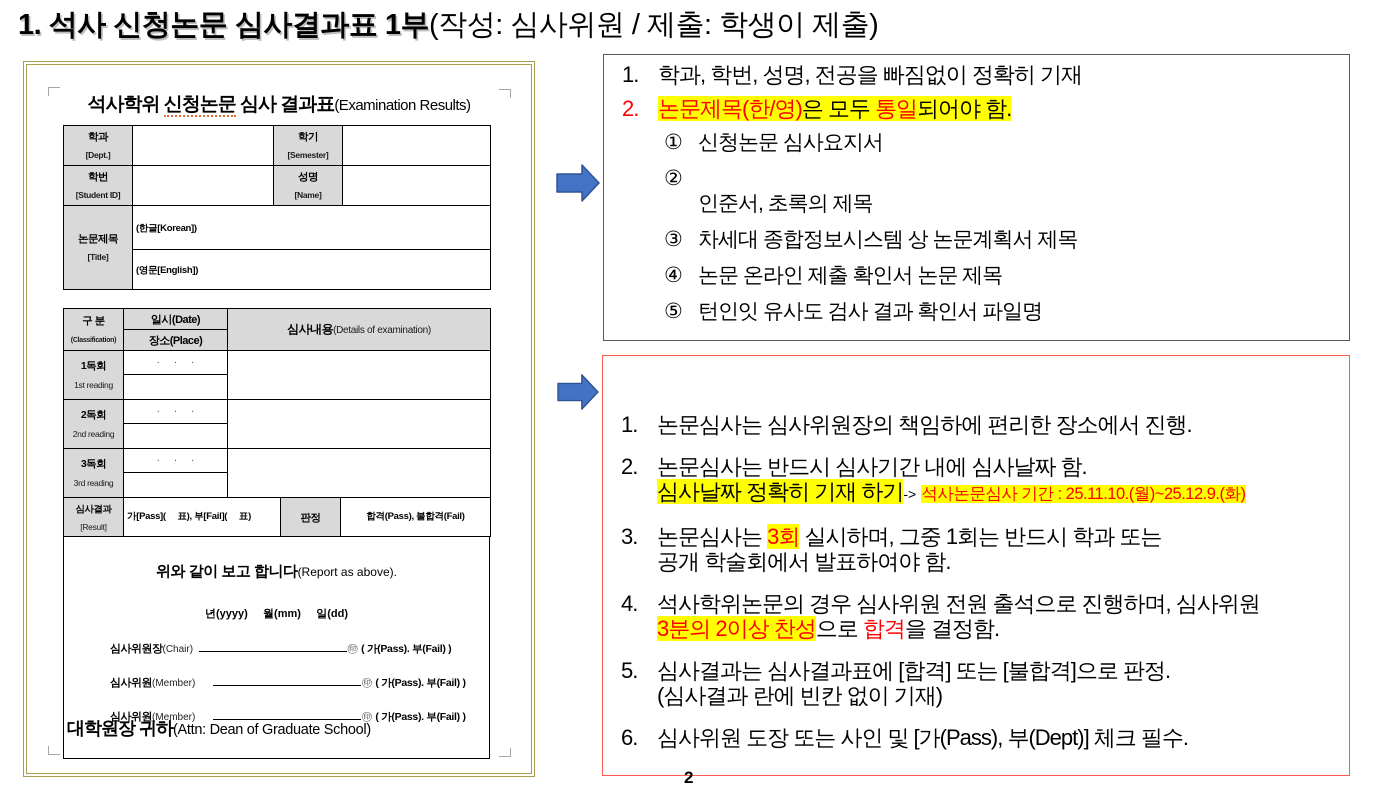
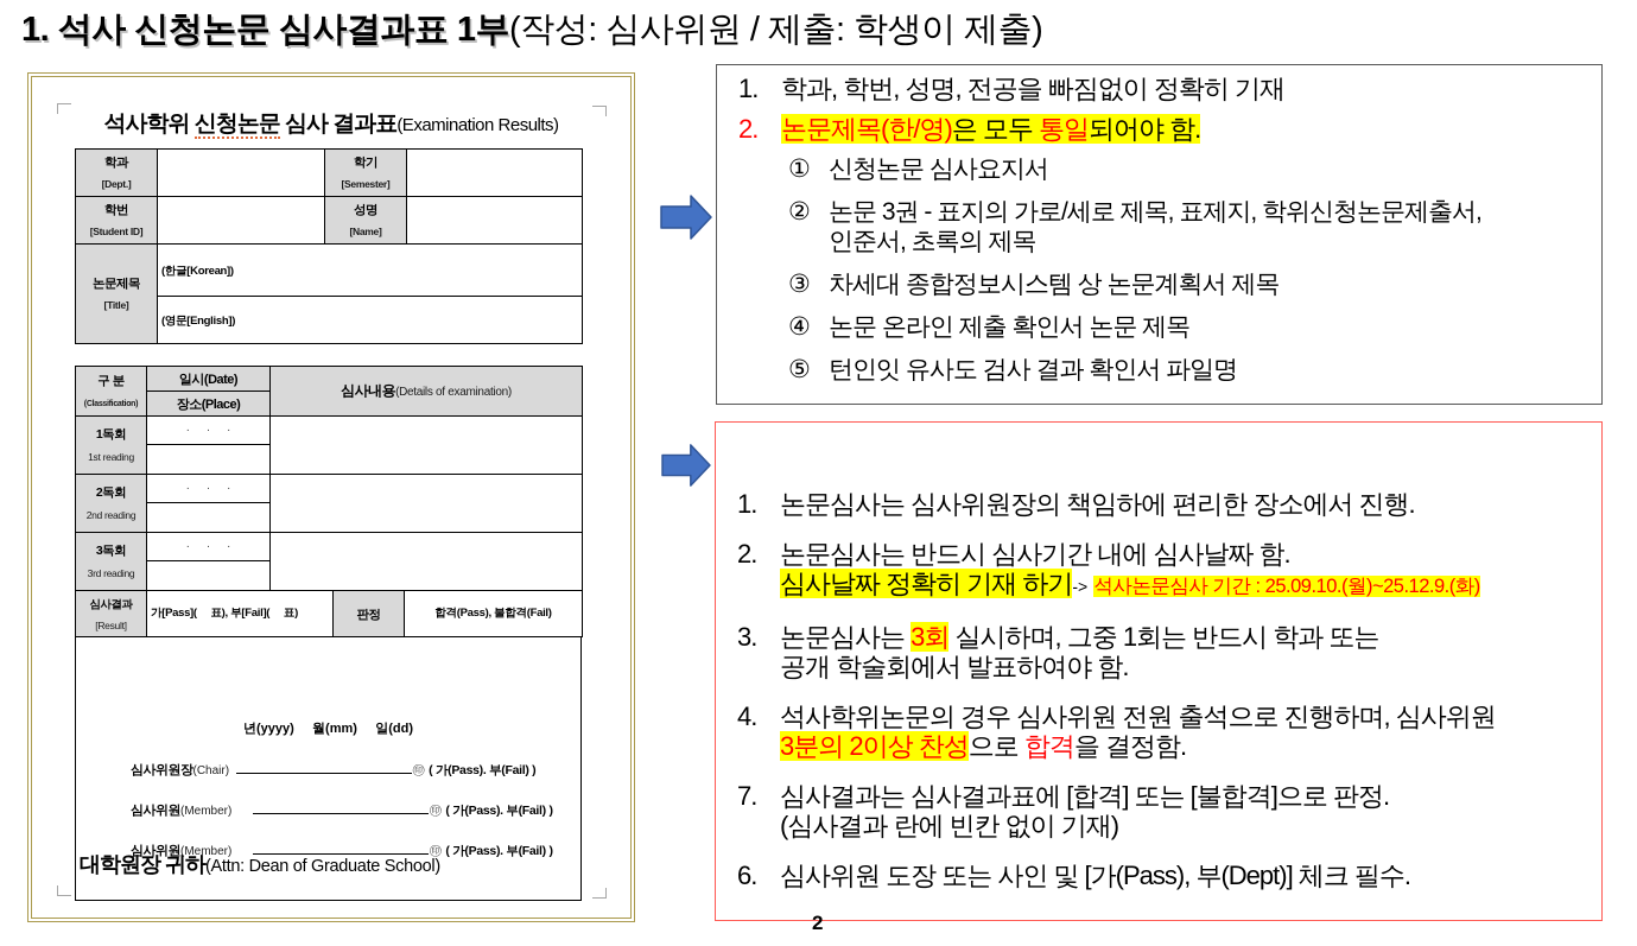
  1. 석사 신청논문 심사결과표 1부(작성: 심사위원 / 제출: 학생이 제출)
  석사학위 신청논문 심사 결과표(Examination Results)
  학과[Dept.]		학기[Semester]
  학번[Student ID]		성명[Name]
  논문제목[Title]	(한글[Korean])
  (영문[English])
  장소(Place)
  1독회1st reading	· · ·
  2독회2nd reading	· · ·
  3독회3rd reading	· · ·
  심사결과[Result]	가[Pass]( 표), 부[Fail]( 표)	판정	합격(Pass), 불합격(Fail)
- 위와 같이 보고 합니다(Report as above).
  년(yyyy) 월(mm) 일(dd)
  심사위원장(Chair) ㊞ ( 가(Pass). 부(Fail) )
  심사위원(Member) ㊞ ( 가(Pass). 부(Fail) )
  심사위원(Member) ㊞ ( 가(Pass). 부(Fail) )
  대학원장 귀하(Attn: Dean of Graduate School)
  1.
  학과, 학번, 성명, 전공을 빠짐없이 정확히 기재
  2.
  논문제목(한/영)은 모두 통일되어야 함.
  ①
  신청논문 심사요지서
  ②
+ 논문 3권 - 표지의 가로/세로 제목, 표제지, 학위신청논문제출서,
  인준서, 초록의 제목
  ③
  차세대 종합정보시스템 상 논문계획서 제목
  ④
  논문 온라인 제출 확인서 논문 제목
  ⑤
  턴인잇 유사도 검사 결과 확인서 파일명
  1.
  논문심사는 심사위원장의 책임하에 편리한 장소에서 진행.
  2.
  논문심사는 반드시 심사기간 내에 심사날짜 함.
- 심사날짜 정확히 기재 하기-> 석사논문심사 기간 : 25.11.10.(월)~25.12.9.(화)
+ 심사날짜 정확히 기재 하기-> 석사논문심사 기간 : 25.09.10.(월)~25.12.9.(화)
  3.
  논문심사는 3회 실시하며, 그중 1회는 반드시 학과 또는
  공개 학술회에서 발표하여야 함.
  4.
  석사학위논문의 경우 심사위원 전원 출석으로 진행하며, 심사위원
  3분의 2이상 찬성으로 합격을 결정함.
- 5.
+ 7.
  심사결과는 심사결과표에 [합격] 또는 [불합격]으로 판정.
  (심사결과 란에 빈칸 없이 기재)
  6.
  심사위원 도장 또는 사인 및 [가(Pass), 부(Dept)] 체크 필수.
  2
